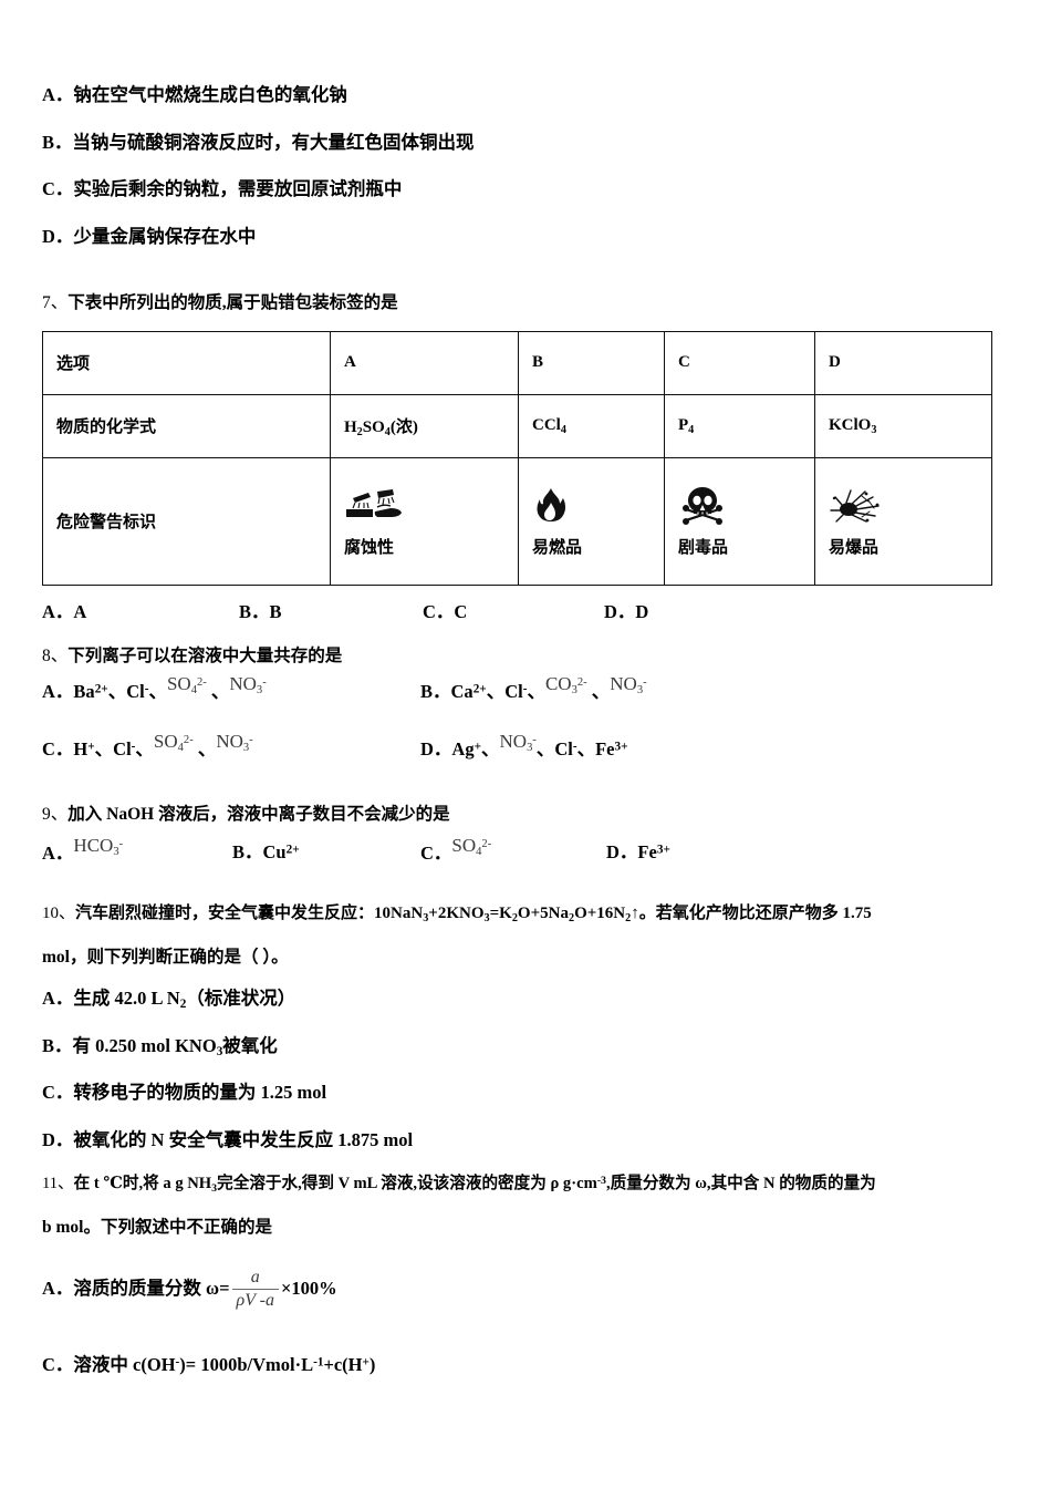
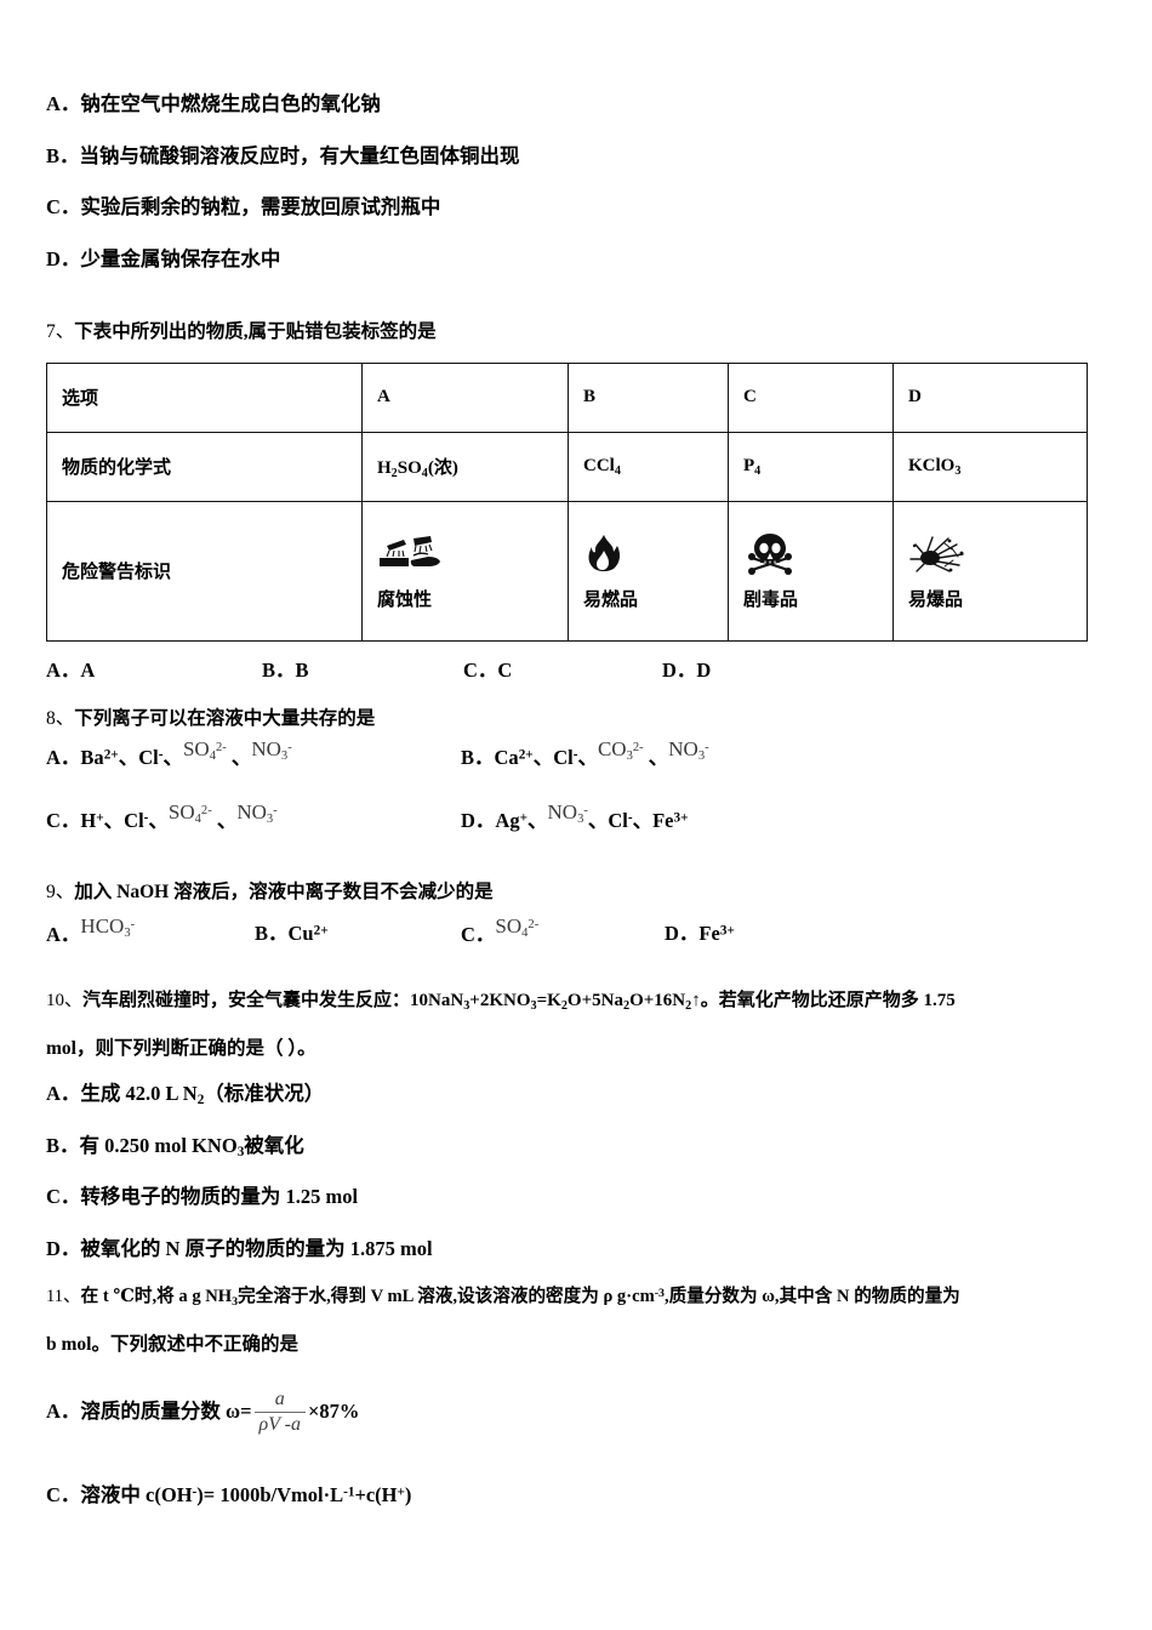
  A．钠在空气中燃烧生成白色的氧化钠
  B．当钠与硫酸铜溶液反应时，有大量红色固体铜出现
  C．实验后剩余的钠粒，需要放回原试剂瓶中
  D．少量金属钠保存在水中
  7、下表中所列出的物质,属于贴错包装标签的是
  选项	A	B	C	D
  物质的化学式	H2SO4(浓)	CCl4	P4	KClO3
  危险警告标识	腐蚀性	易燃品	剧毒品	易爆品
  A．A
  B．B
  C．C
  D．D
  8、下列离子可以在溶液中大量共存的是
  A．Ba2+、Cl-、SO42- 、NO3-
  B．Ca2+、Cl-、CO32- 、NO3-
  C．H+、Cl-、SO42- 、NO3-
  D．Ag+、NO3-、Cl-、Fe3+
  9、加入 NaOH 溶液后，溶液中离子数目不会减少的是
  A．HCO3-
  B．Cu2+
  C．SO42-
  D．Fe3+
  10、汽车剧烈碰撞时，安全气囊中发生反应：10NaN3+2KNO3=K2O+5Na2O+16N2↑。若氧化产物比还原产物多 1.75
  mol，则下列判断正确的是（ ）。
  A．生成 42.0 L N2（标准状况）
  B．有 0.250 mol KNO3被氧化
  C．转移电子的物质的量为 1.25 mol
- D．被氧化的 N 安全气囊中发生反应 1.875 mol
+ D．被氧化的 N 原子的物质的量为 1.875 mol
  11、在 t ℃时,将 a g NH3完全溶于水,得到 V mL 溶液,设该溶液的密度为 ρ g·cm-3,质量分数为 ω,其中含 N 的物质的量为
  b mol。下列叙述中不正确的是
  A．溶质的质量分数 ω=
  a
  ρV -a
- ×100%
+ ×87%
  C．溶液中 c(OH-)= 1000b/Vmol·L-1+c(H+)
